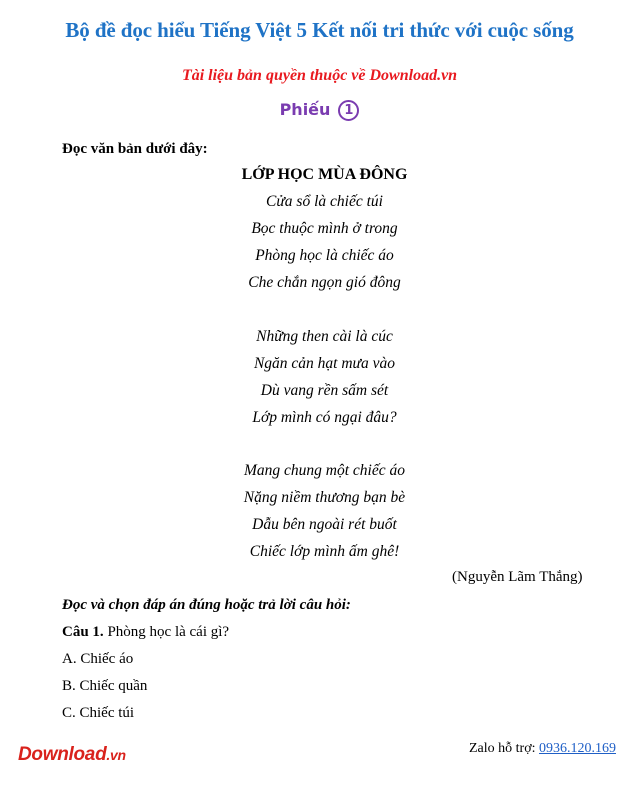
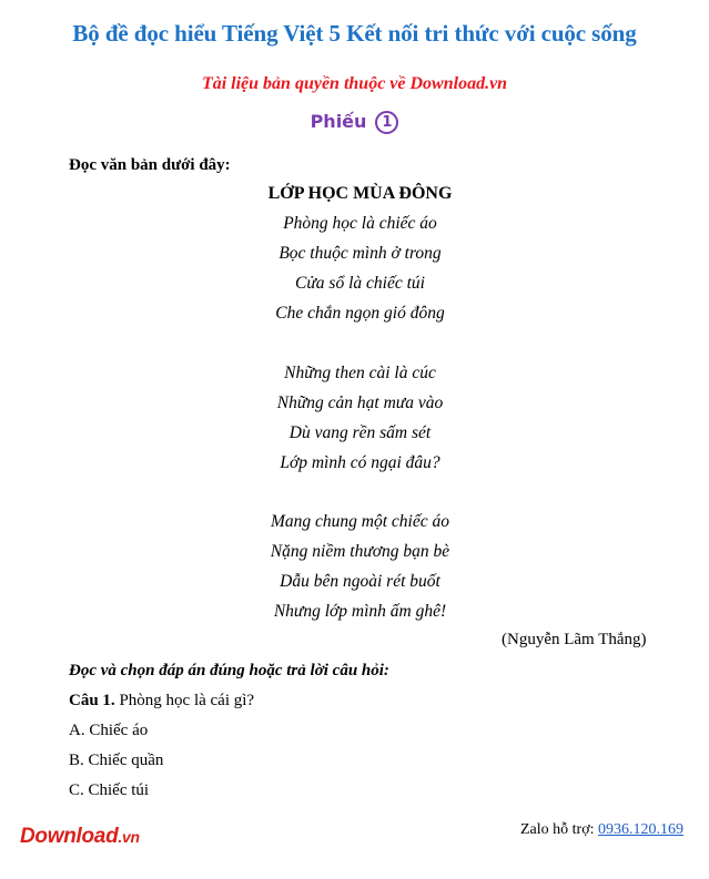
  Bộ đề đọc hiểu Tiếng Việt 5 Kết nối tri thức với cuộc sống
  Tài liệu bản quyền thuộc về Download.vn
  Phiếu 1
  Đọc văn bản dưới đây:
  LỚP HỌC MÙA ĐÔNG
- Cửa sổ là chiếc túi
+ Phòng học là chiếc áo
  Bọc thuộc mình ở trong
- Phòng học là chiếc áo
+ Cửa sổ là chiếc túi
  Che chắn ngọn gió đông
  Những then cài là cúc
- Ngăn cản hạt mưa vào
+ Những cản hạt mưa vào
  Dù vang rền sấm sét
  Lớp mình có ngại đâu?
  Mang chung một chiếc áo
  Nặng niềm thương bạn bè
  Dẫu bên ngoài rét buốt
- Chiếc lớp mình ấm ghê!
+ Nhưng lớp mình ấm ghê!
  (Nguyễn Lãm Thắng)
  Đọc và chọn đáp án đúng hoặc trả lời câu hỏi:
  Câu 1. Phòng học là cái gì?
  A. Chiếc áo
  B. Chiếc quần
  C. Chiếc túi
  Download.vn
  Zalo hỗ trợ: 0936.120.169
